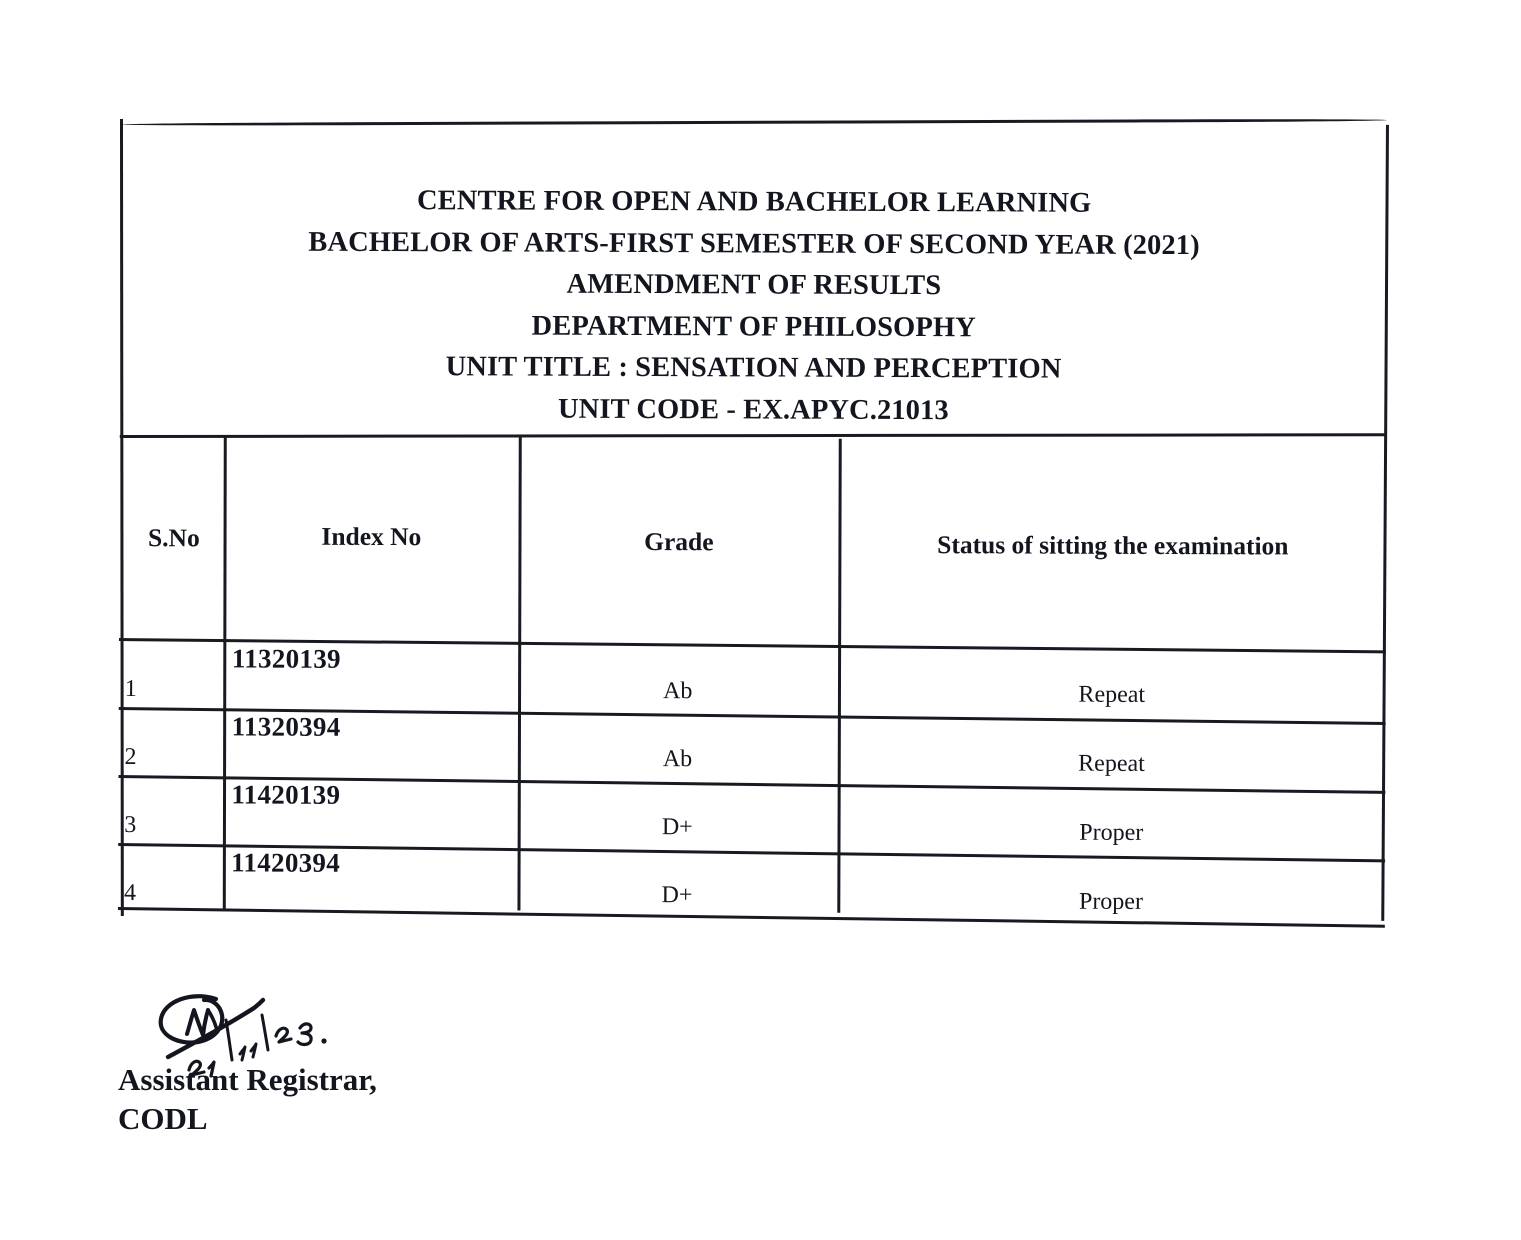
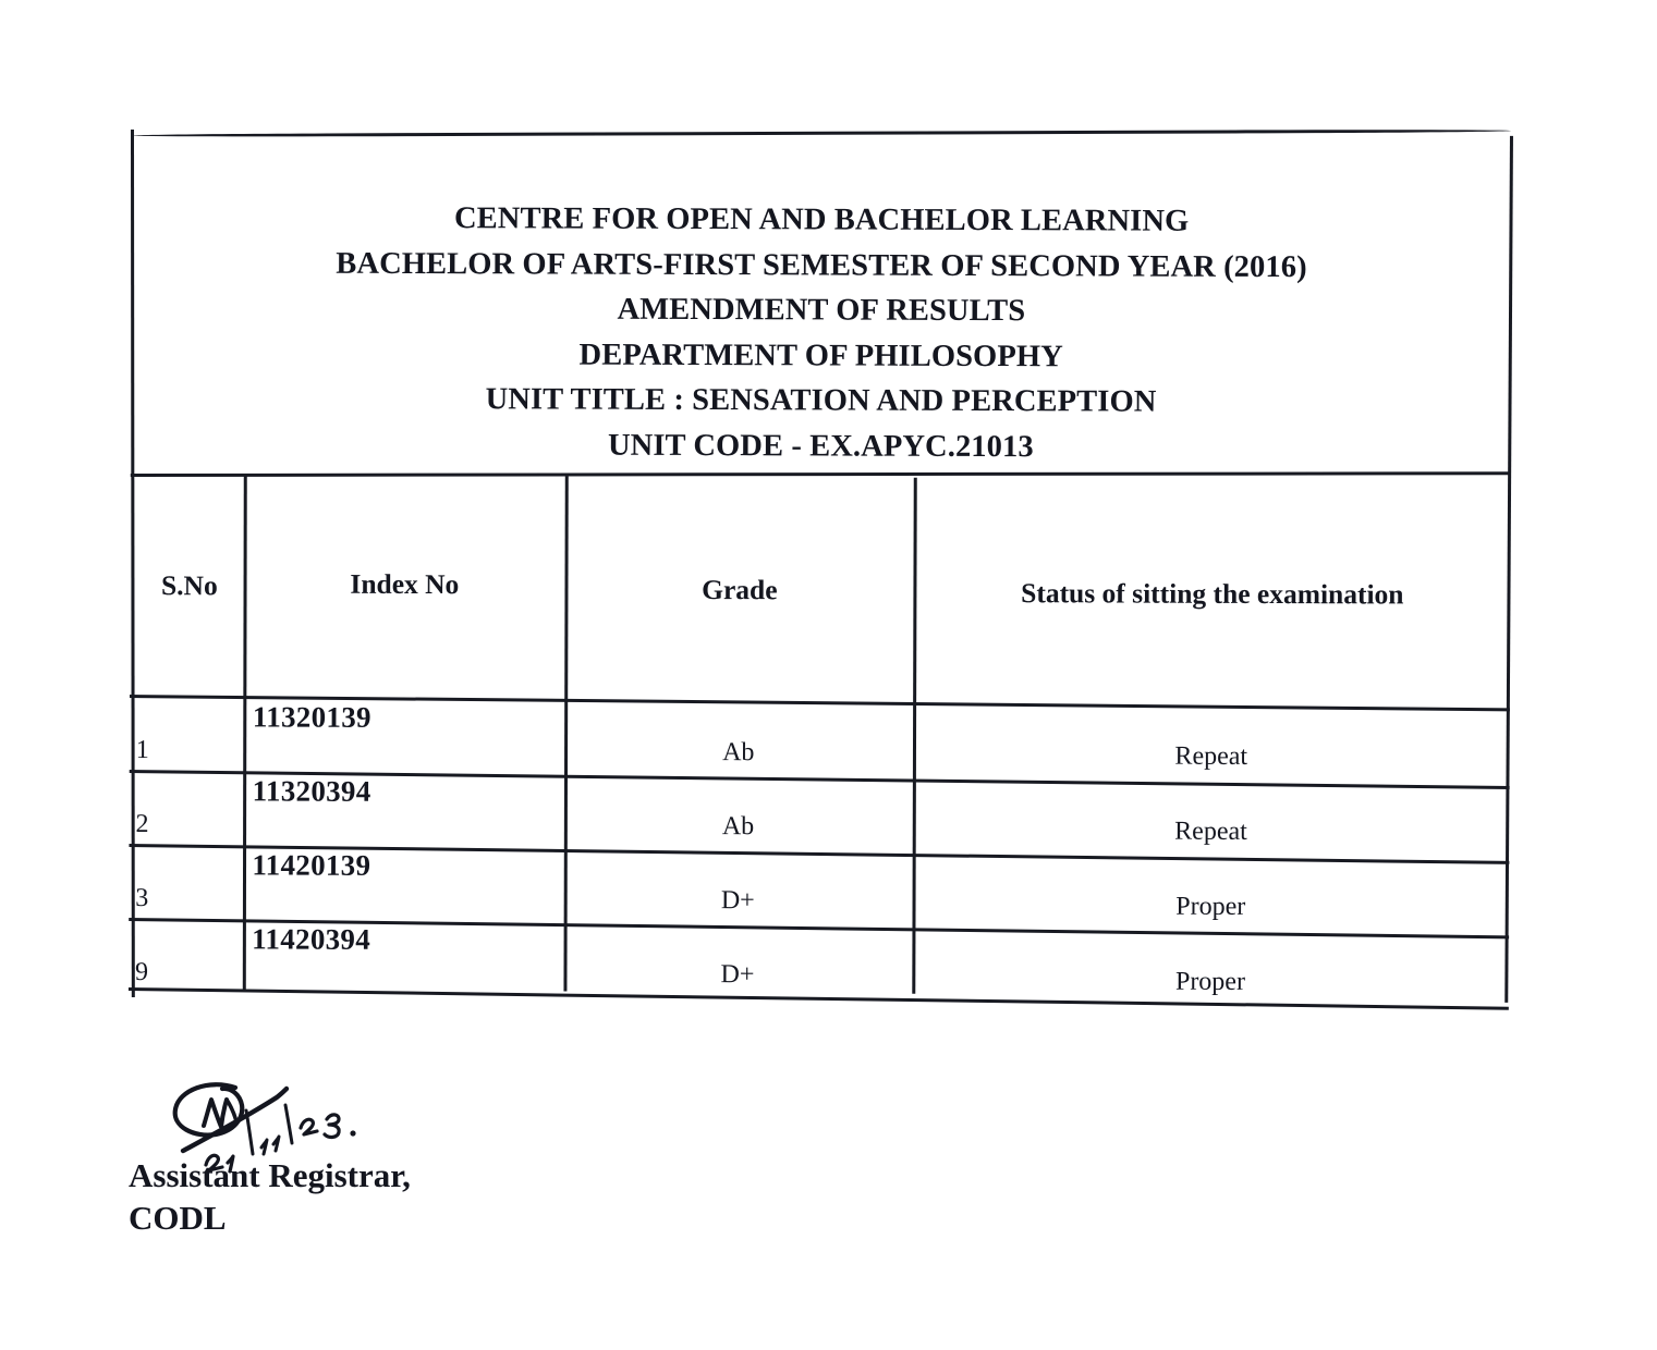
  CENTRE FOR OPEN AND BACHELOR LEARNING
- BACHELOR OF ARTS-FIRST SEMESTER OF SECOND YEAR (2021)
+ BACHELOR OF ARTS-FIRST SEMESTER OF SECOND YEAR (2016)
  AMENDMENT OF RESULTS
  DEPARTMENT OF PHILOSOPHY
  UNIT TITLE : SENSATION AND PERCEPTION
  UNIT CODE - EX.APYC.21013
  S.No
  Index No
  Grade
  Status of sitting the examination
  1
  11320139
  Ab
  Repeat
  2
  11320394
  Ab
  Repeat
  3
  11420139
  D+
  Proper
- 4
+ 9
  11420394
  D+
  Proper
  Assistant Registrar,
  CODL
